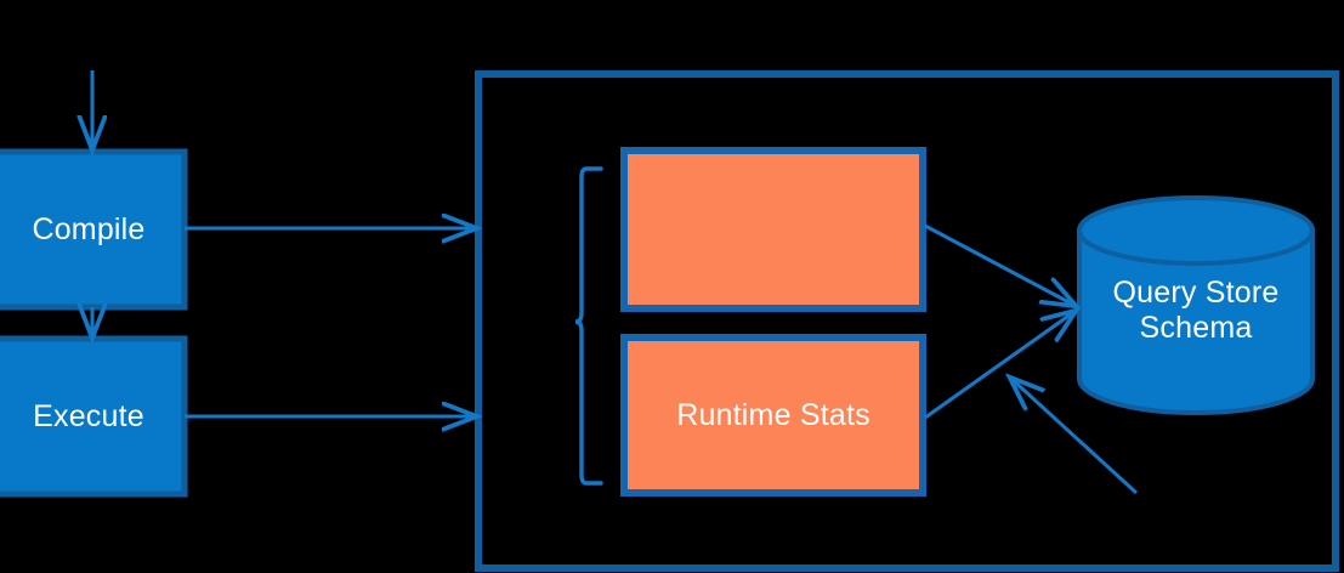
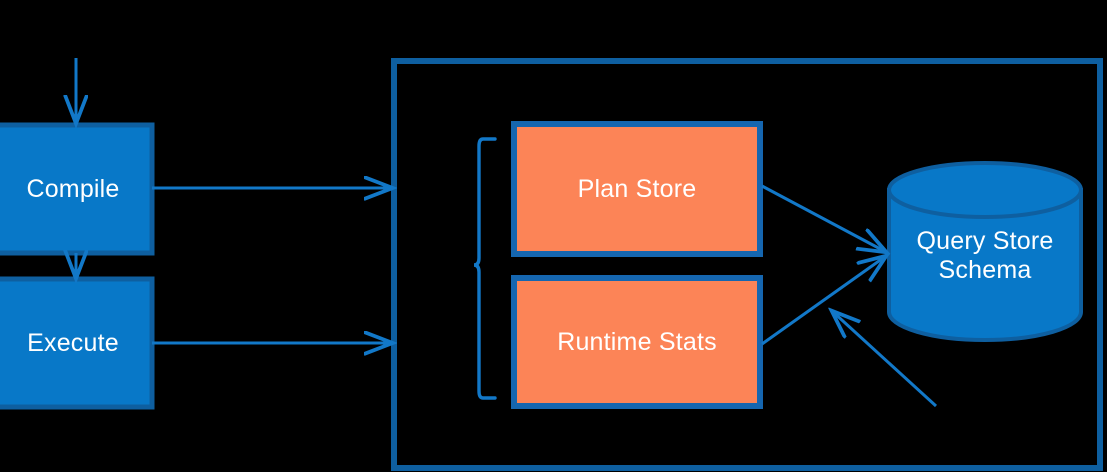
  Compile
  Execute
+ Plan Store
  Runtime Stats
  Query Store
  Schema
